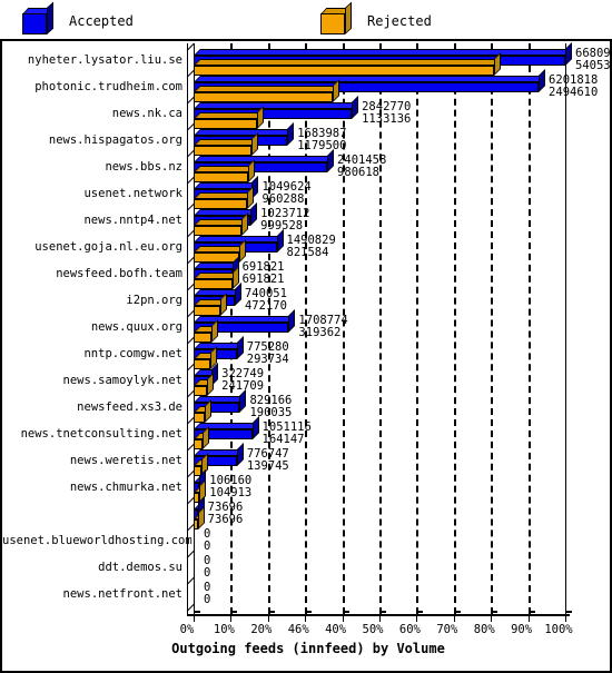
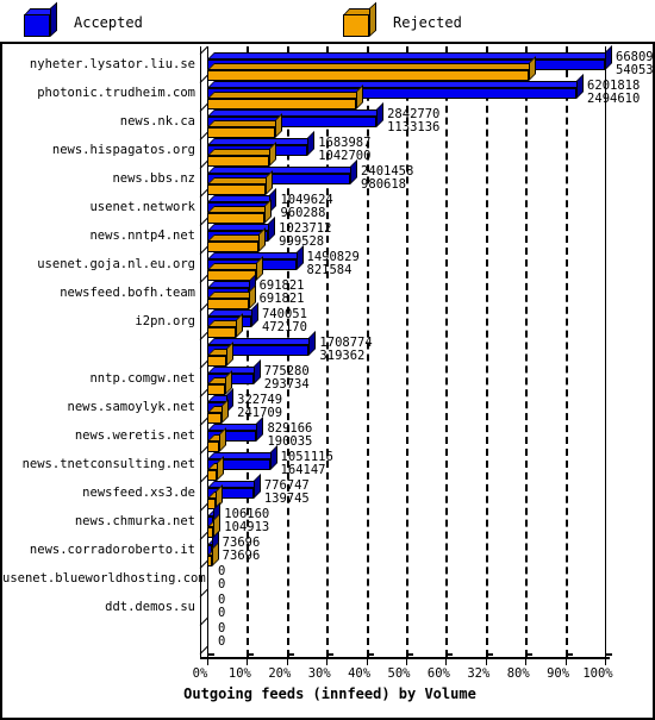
  Accepted
  Rejected
  nyheter.lysator.liu.se
  photonic.trudheim.com
  news.nk.ca
  news.hispagatos.org
  news.bbs.nz
  usenet.network
  news.nntp4.net
  usenet.goja.nl.eu.org
  newsfeed.bofh.team
  i2pn.org
- news.quux.org
  nntp.comgw.net
  news.samoylyk.net
- newsfeed.xs3.de
+ news.weretis.net
  news.tnetconsulting.net
- news.weretis.net
+ newsfeed.xs3.de
  news.chmurka.net
+ news.corradoroberto.it
  usenet.blueworldhosting.co
  ddt.demos.su
- news.netfront.net
  66809
  54053
  6201818
  2494610
  2842770
  1133136
  1683987
- 1179500
+ 1042700
  2401458
  980618
  1049624
  960288
  1023712
  999528
  1490829
  821584
  691821
  691821
  740051
  472170
  1708774
  319362
  775280
  293734
  322749
  241709
  829166
  190035
  1051116
  164147
  776747
  139745
  106160
  104913
  73696
  73696
  0
  0
  0
  0
  0
  0
  0%
  10%
  20%
- 46%
+ 30%
  40%
  50%
  60%
- 70%
+ 32%
  80%
  90%
  100%
  Outgoing feeds (innfeed) by Volume
